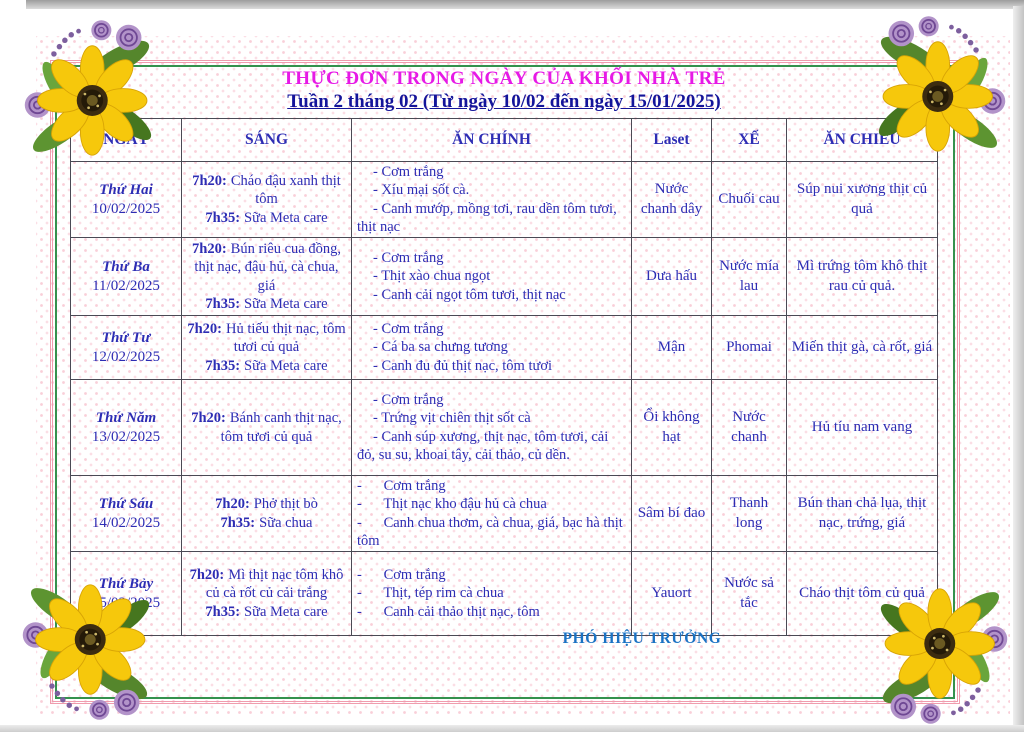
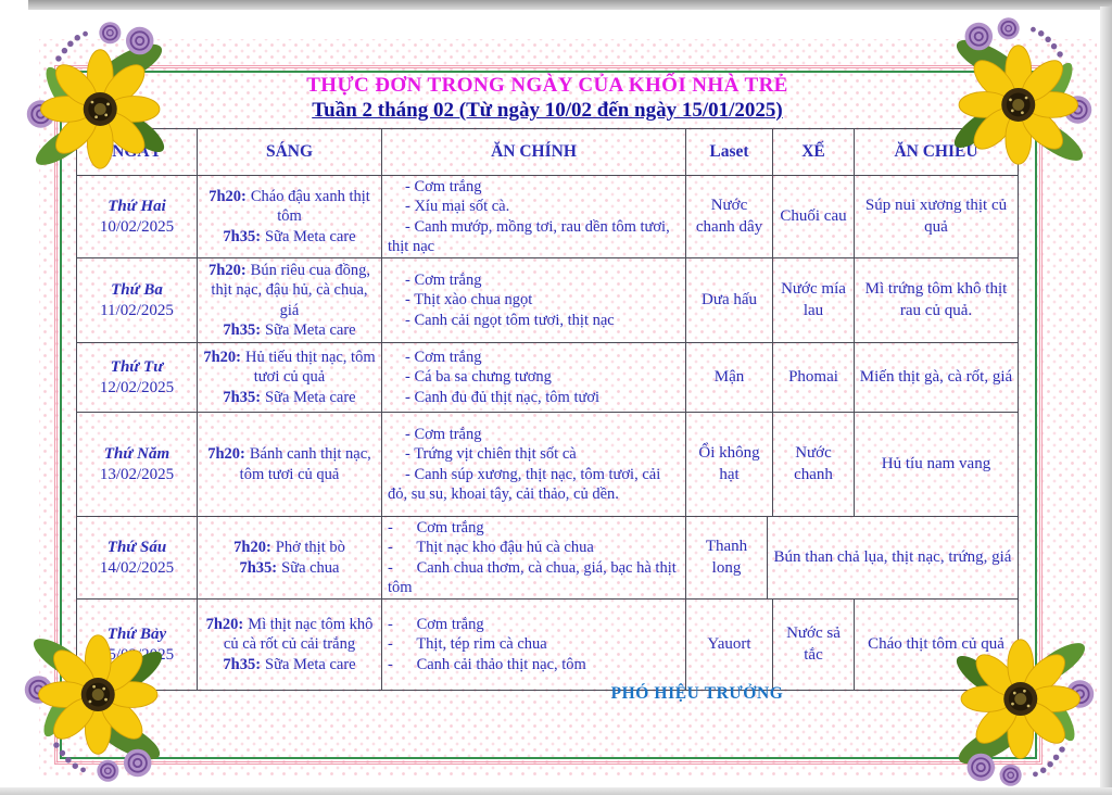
  THỰC ĐƠN TRONG NGÀY CỦA KHỐI NHÀ TRẺ
  Tuần 2 tháng 02 (Từ ngày 10/02 đến ngày 15/01/2025)
  SÁNG
  ĂN CHÍNH
  Laset
  XẾ
  ĂN CHIỀU
  Thứ Hai
  10/02/2025
  7h20: Cháo đậu xanh thịt tôm
  7h35: Sữa Meta care
  - Cơm trắng
  - Xíu mại sốt cà.
  - Canh mướp, mồng tơi, rau dền tôm tươi, thịt nạc
  Nước chanh dây
  Chuối cau
  Súp nui xương thịt củ quả
  Thứ Ba
  11/02/2025
  7h20: Bún riêu cua đồng, thịt nạc, đậu hủ, cà chua, giá
  7h35: Sữa Meta care
  - Cơm trắng
  - Thịt xào chua ngọt
  - Canh cải ngọt tôm tươi, thịt nạc
  Dưa hấu
  Nước mía lau
  Mì trứng tôm khô thịt rau củ quả.
  Thứ Tư
  12/02/2025
  7h20: Hủ tiếu thịt nạc, tôm tươi củ quả
  7h35: Sữa Meta care
  - Cơm trắng
  - Cá ba sa chưng tương
  - Canh đu đủ thịt nạc, tôm tươi
  Mận
  Phomai
  Miến thịt gà, cà rốt, giá
  Thứ Năm
  13/02/2025
  7h20: Bánh canh thịt nạc, tôm tươi củ quả
  - Cơm trắng
  - Trứng vịt chiên thịt sốt cà
  - Canh súp xương, thịt nạc, tôm tươi, cải đỏ, su su, khoai tây, cải thảo, củ dền.
  Ổi không hạt
  Nước chanh
  Hủ tíu nam vang
  Thứ Sáu
  14/02/2025
  7h20: Phở thịt bò
  7h35: Sữa chua
  - Cơm trắng
  - Thịt nạc kho đậu hủ cà chua
  - Canh chua thơm, cà chua, giá, bạc hà thịt tôm
- Sâm bí đao
  Thanh long
  Bún than chả lụa, thịt nạc, trứng, giá
  Thứ Bảy
  7h20: Mì thịt nạc tôm khô củ cà rốt củ cải trắng
  7h35: Sữa Meta care
  - Cơm trắng
  - Thịt, tép rim cà chua
  - Canh cải thảo thịt nạc, tôm
  Yauort
  Nước sả tắc
  Cháo thịt tôm củ quả
  PHÓ HIỆU TRƯỞNG
